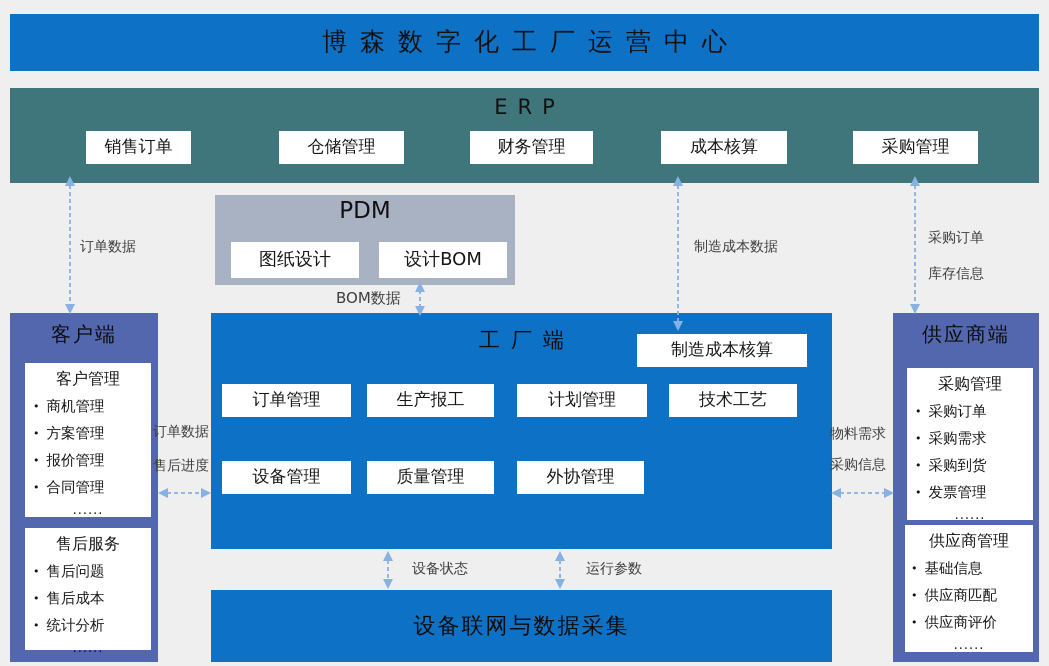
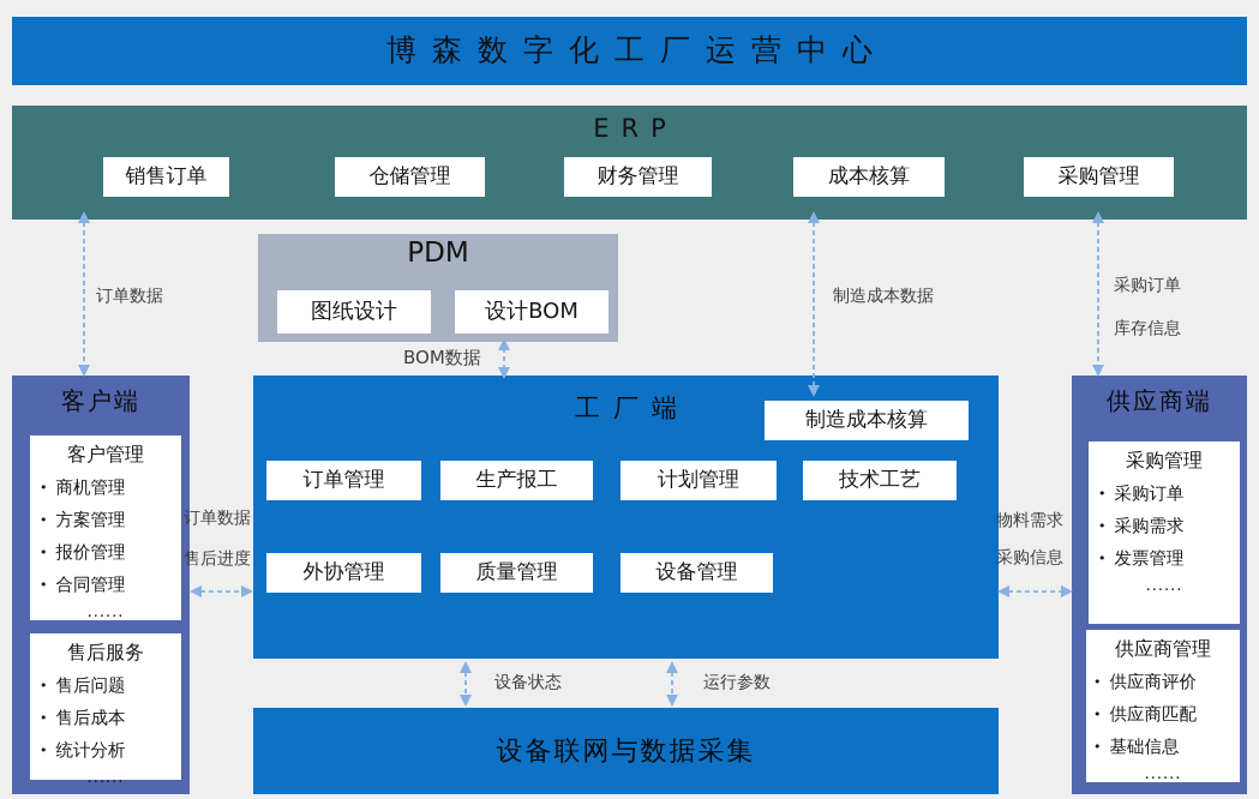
  博森数字化工厂运营中心
  ERP
  销售订单
  仓储管理
  财务管理
  成本核算
  采购管理
  PDM
  图纸设计
  设计BOM
  客户端
  客户管理
  商机管理
  方案管理
  报价管理
  合同管理
  ......
  售后服务
  售后问题
  售后成本
  统计分析
  ......
  工厂端
  制造成本核算
  订单管理
  生产报工
  计划管理
  技术工艺
- 设备管理
+ 外协管理
  质量管理
- 外协管理
+ 设备管理
  供应商端
  采购管理
  采购订单
  采购需求
- 采购到货
  发票管理
  ......
  供应商管理
- 基础信息
+ 供应商评价
  供应商匹配
- 供应商评价
+ 基础信息
  ......
  设备联网与数据采集
  订单数据
  BOM数据
  制造成本数据
  采购订单
  库存信息
  订单数据
  售后进度
  物料需求
  采购信息
  设备状态
  运行参数
